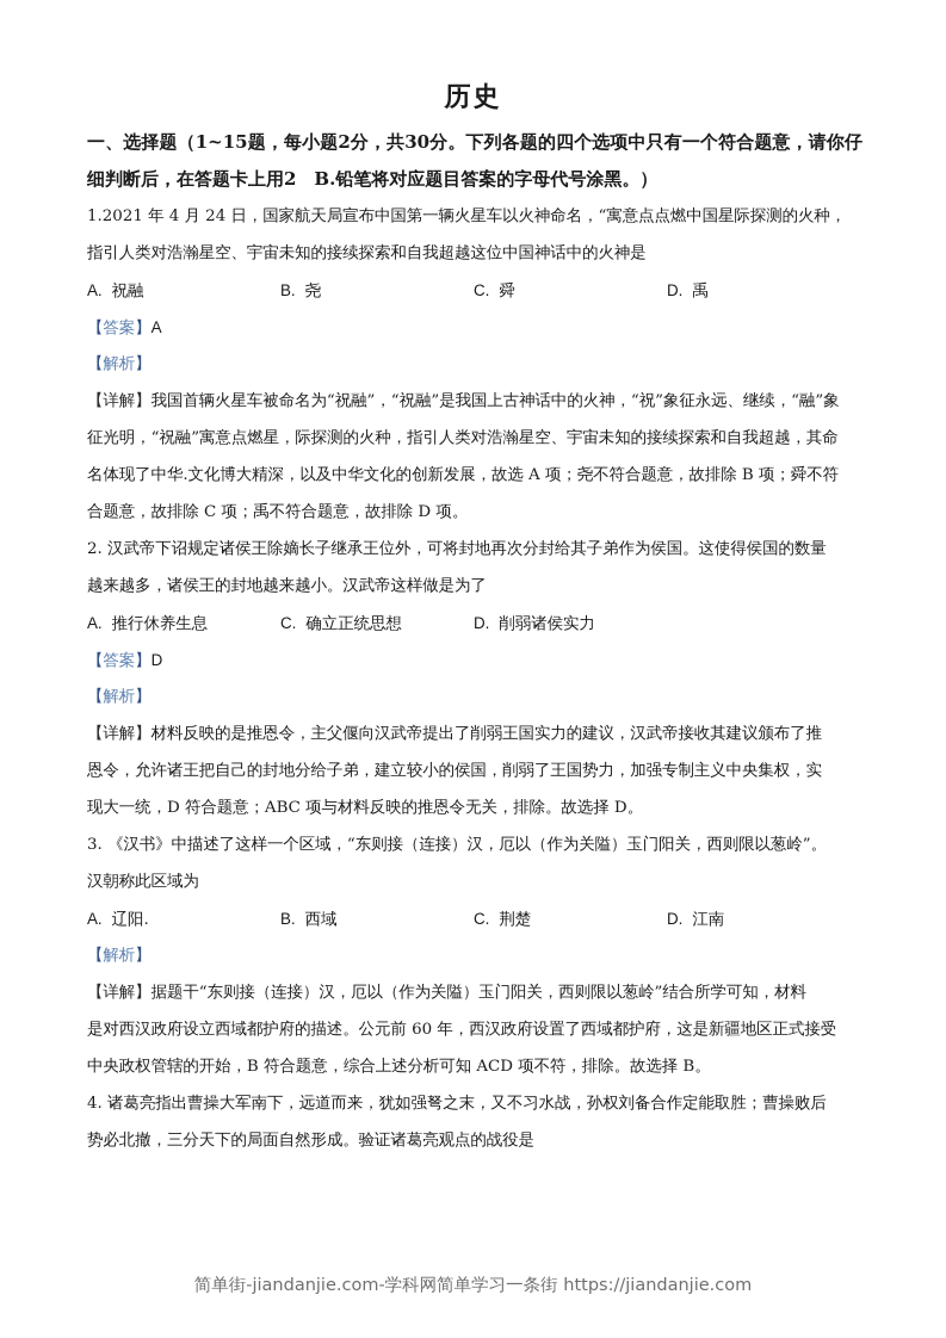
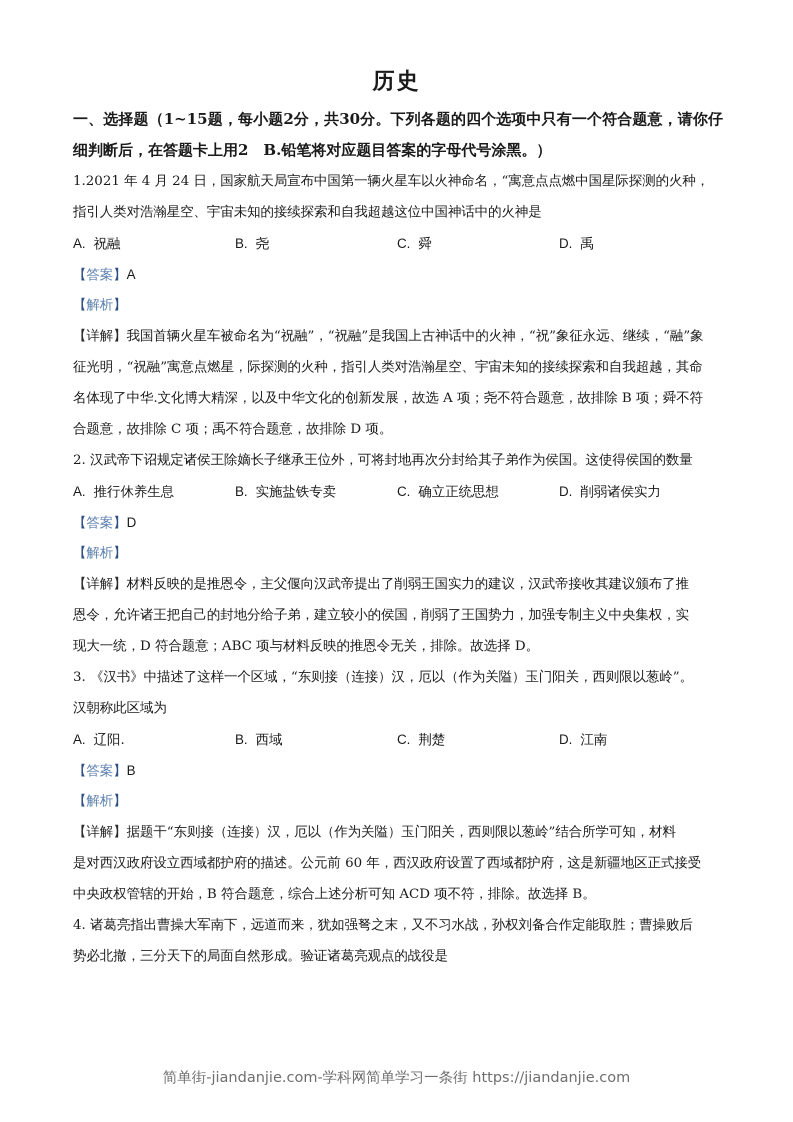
  历史
  一、选择题（1~15题，每小题2分，共30分。下列各题的四个选项中只有一个符合题意，请你仔细判断后，在答题卡上用2 B.铅笔将对应题目答案的字母代号涂黑。）
  1.2021 年 4 月 24 日，国家航天局宣布中国第一辆火星车以火神命名，“寓意点点燃中国星际探测的火种，
  指引人类对浩瀚星空、宇宙未知的接续探索和自我超越这位中国神话中的火神是
  A. 祝融
  B. 尧
  C. 舜
  D. 禹
  【答案】A
  【解析】
  【详解】我国首辆火星车被命名为“祝融”，“祝融”是我国上古神话中的火神，“祝”象征永远、继续，“融”象
  征光明，“祝融”寓意点燃星，际探测的火种，指引人类对浩瀚星空、宇宙未知的接续探索和自我超越，其命
  名体现了中华.文化博大精深，以及中华文化的创新发展，故选 A 项；尧不符合题意，故排除 B 项；舜不符
  合题意，故排除 C 项；禹不符合题意，故排除 D 项。
  2. 汉武帝下诏规定诸侯王除嫡长子继承王位外，可将封地再次分封给其子弟作为侯国。这使得侯国的数量
- 越来越多，诸侯王的封地越来越小。汉武帝这样做是为了
  A. 推行休养生息
+ B. 实施盐铁专卖
  C. 确立正统思想
  D. 削弱诸侯实力
  【答案】D
  【解析】
  【详解】材料反映的是推恩令，主父偃向汉武帝提出了削弱王国实力的建议，汉武帝接收其建议颁布了推
  恩令，允许诸王把自己的封地分给子弟，建立较小的侯国，削弱了王国势力，加强专制主义中央集权，实
  现大一统，D 符合题意；ABC 项与材料反映的推恩令无关，排除。故选择 D。
  3. 《汉书》中描述了这样一个区域，“东则接（连接）汉，厄以（作为关隘）玉门阳关，西则限以葱岭”。
  汉朝称此区域为
  A. 辽阳.
  B. 西域
  C. 荆楚
  D. 江南
+ 【答案】B
  【解析】
  【详解】据题干“东则接（连接）汉，厄以（作为关隘）玉门阳关，西则限以葱岭”结合所学可知，材料
  是对西汉政府设立西域都护府的描述。公元前 60 年，西汉政府设置了西域都护府，这是新疆地区正式接受
  中央政权管辖的开始，B 符合题意，综合上述分析可知 ACD 项不符，排除。故选择 B。
  4. 诸葛亮指出曹操大军南下，远道而来，犹如强弩之末，又不习水战，孙权刘备合作定能取胜；曹操败后
  势必北撤，三分天下的局面自然形成。验证诸葛亮观点的战役是
  简单街-jiandanjie.com-学科网简单学习一条街 https://jiandanjie.com
